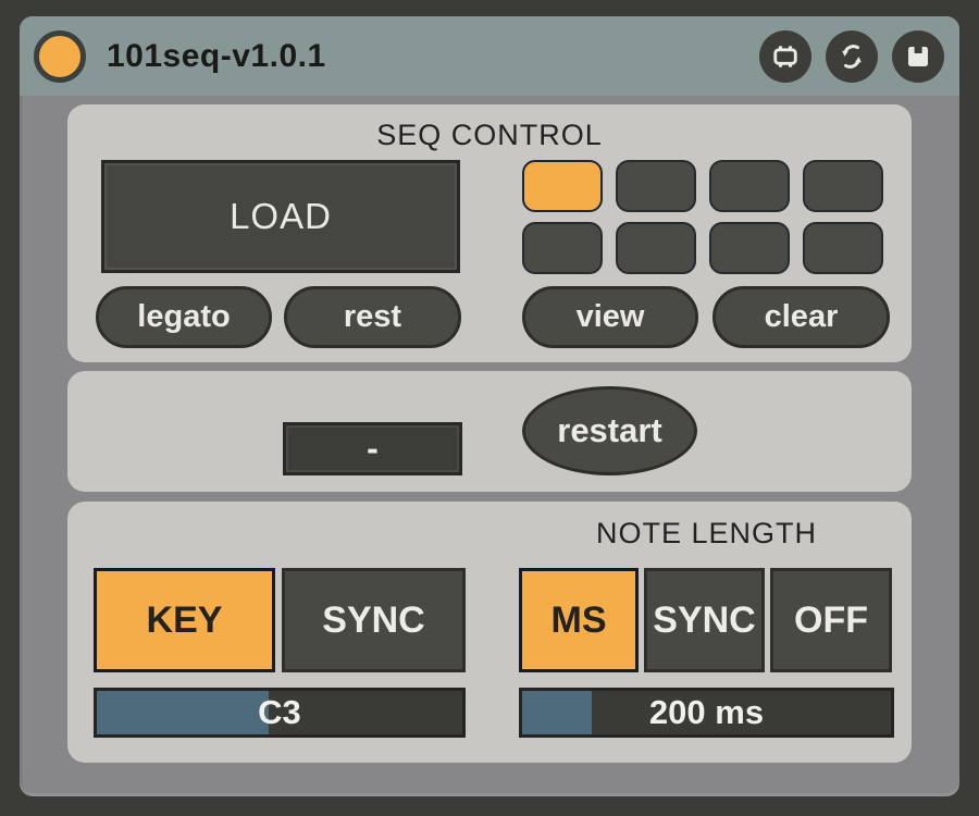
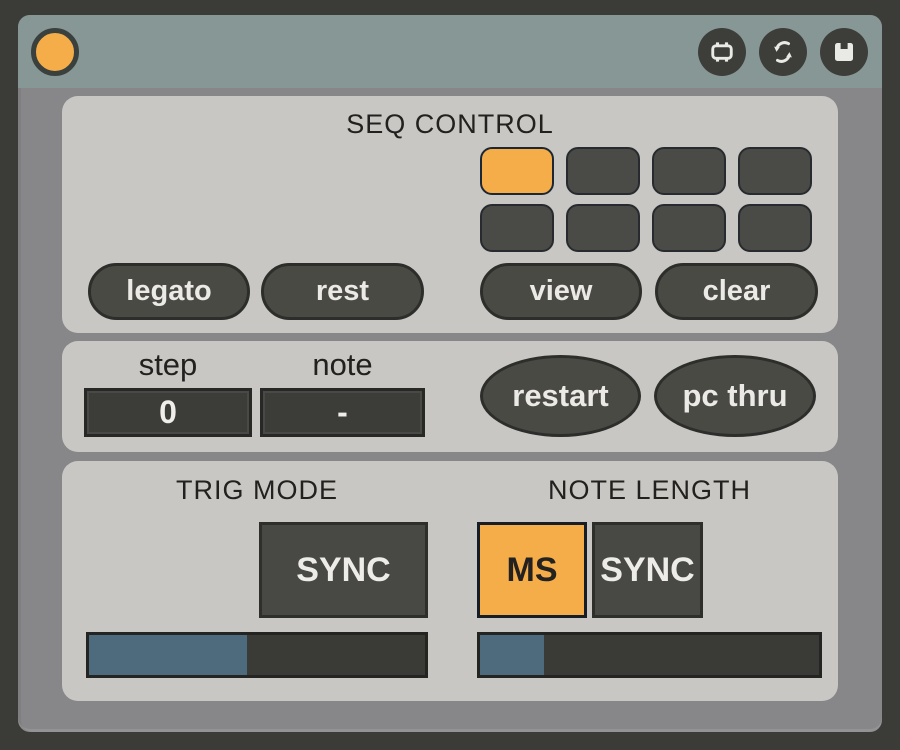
- 101seq-v1.0.1
  SEQ CONTROL
- LOAD
  legato
  rest
  view
  clear
+ step
+ note
+ 0
  -
  restart
+ pc thru
+ TRIG MODE
  NOTE LENGTH
- KEY
  SYNC
- C3
  MS
  SYNC
- OFF
- 200 ms
